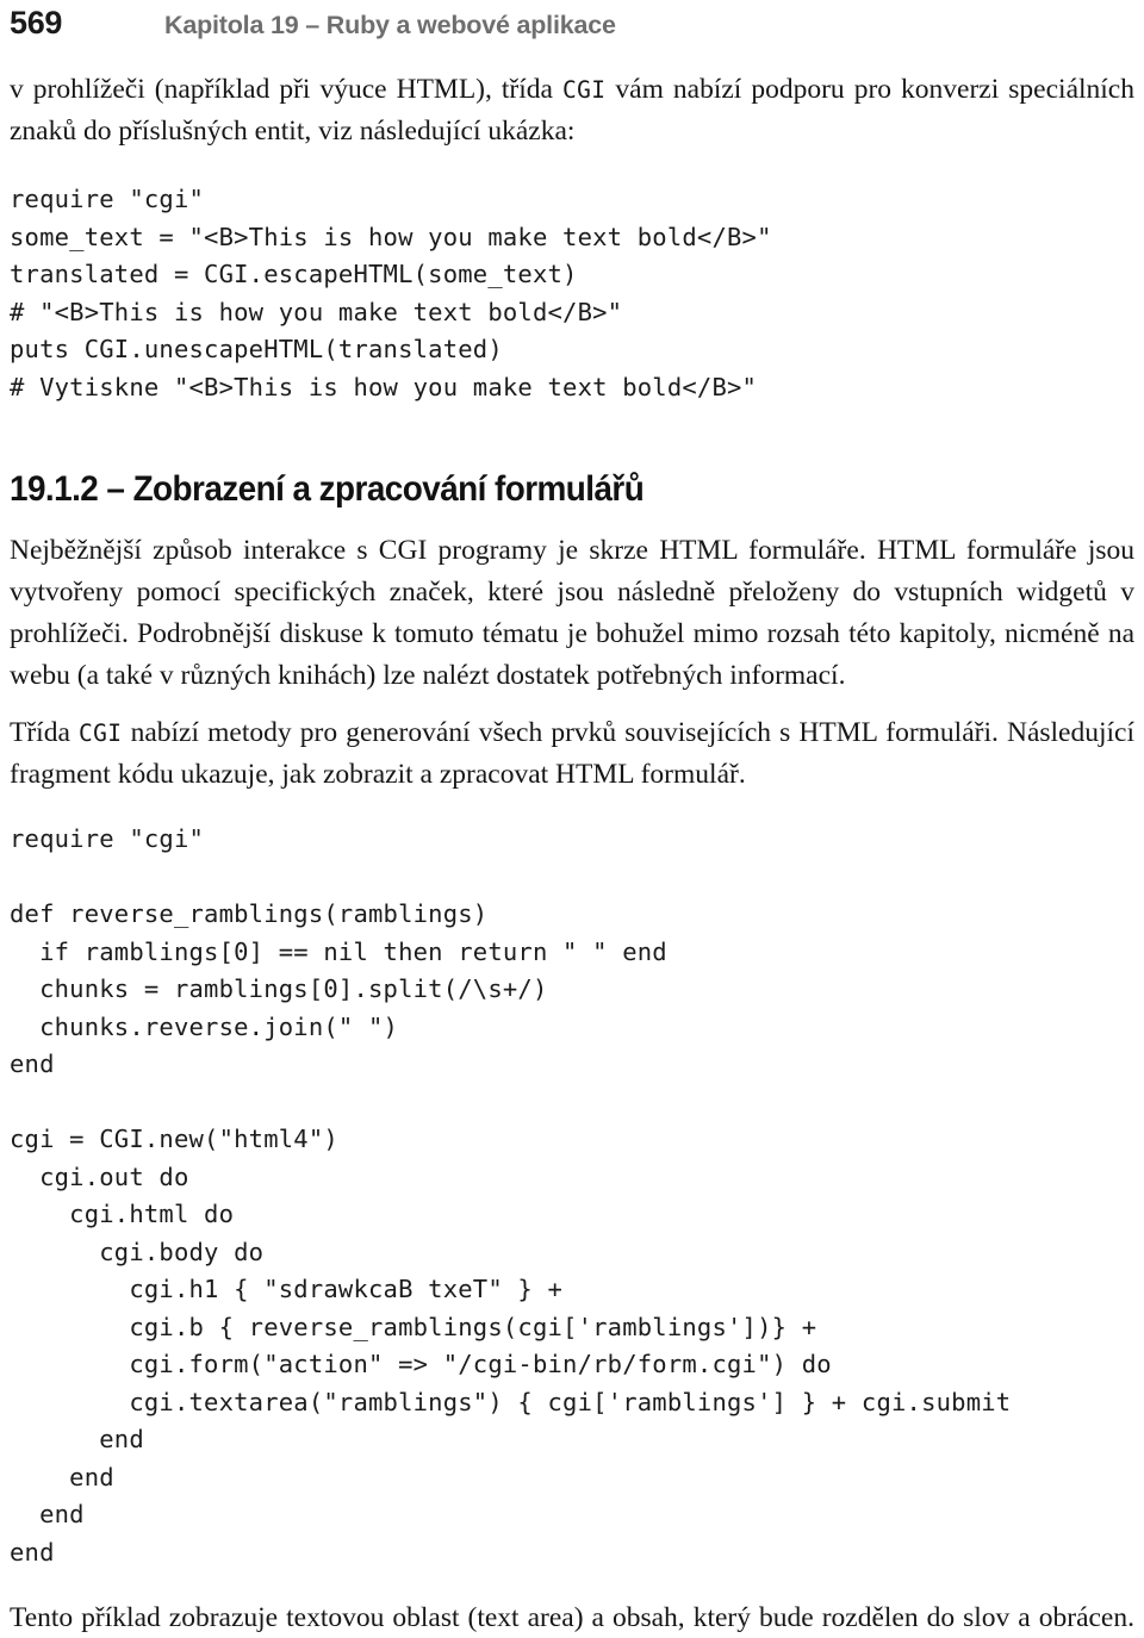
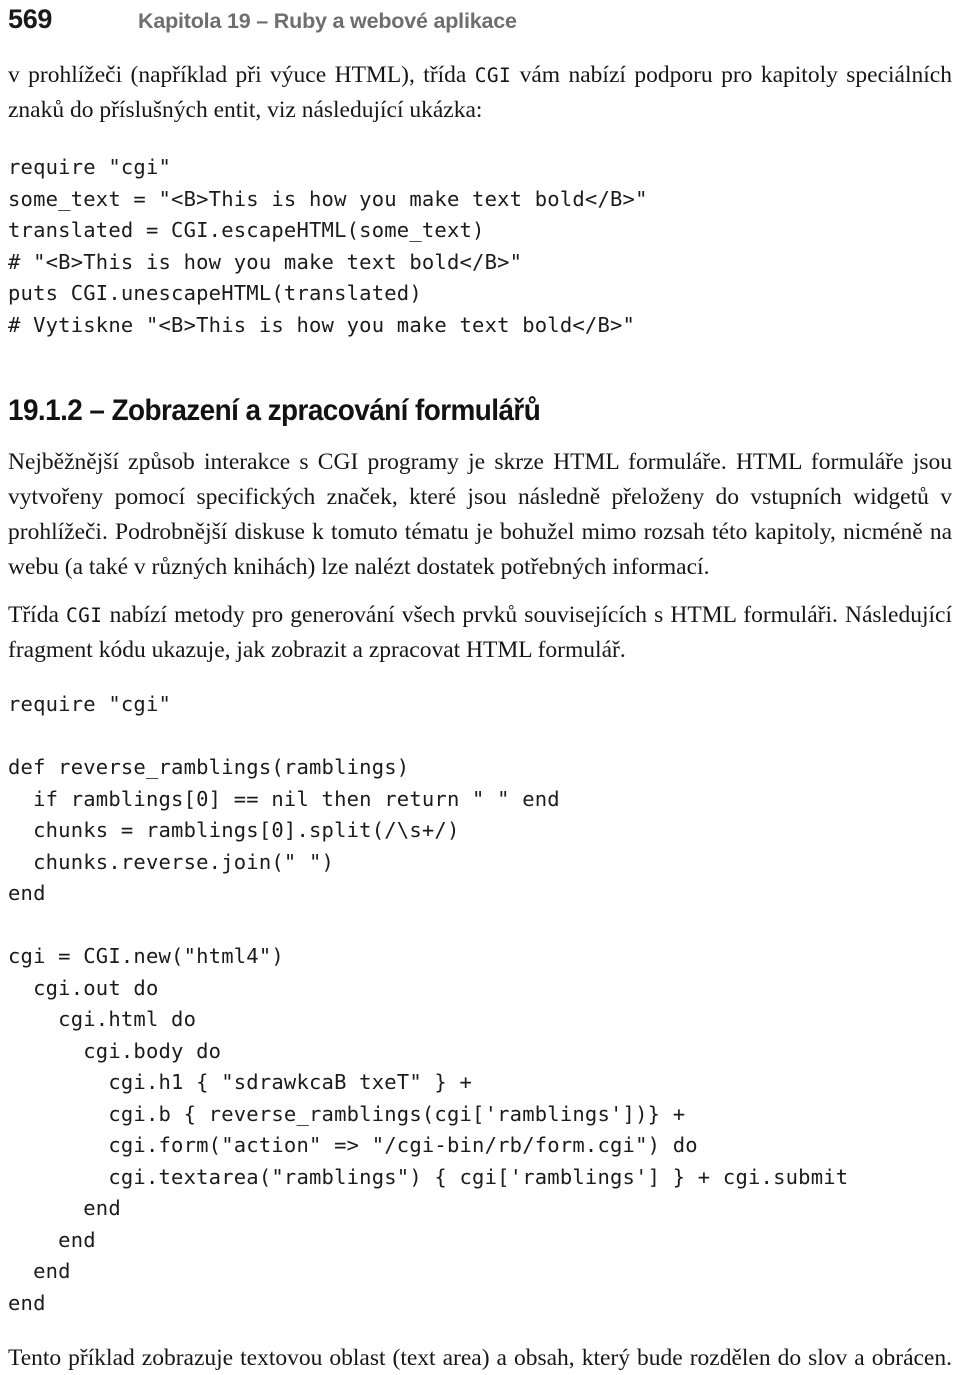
  569
  Kapitola 19 – Ruby a webové aplikace
- v prohlížeči (například při výuce HTML), třída CGI vám nabízí podporu pro konverzi speciálních znaků do příslušných entit, viz následující ukázka:
+ v prohlížeči (například při výuce HTML), třída CGI vám nabízí podporu pro kapitoly speciálních znaků do příslušných entit, viz následující ukázka:
  require "cgi"
  some_text = "<B>This is how you make text bold</B>"
  translated = CGI.escapeHTML(some_text)
  # "<B>This is how you make text bold</B>"
  puts CGI.unescapeHTML(translated)
  # Vytiskne "<B>This is how you make text bold</B>"
  19.1.2 – Zobrazení a zpracování formulářů
  Nejběžnější způsob interakce s CGI programy je skrze HTML formuláře. HTML formuláře jsou vytvořeny pomocí specifických značek, které jsou následně přeloženy do vstupních widgetů v prohlížeči. Podrobnější diskuse k tomuto tématu je bohužel mimo rozsah této kapitoly, nicméně na webu (a také v různých knihách) lze nalézt dostatek potřebných informací.
  Třída CGI nabízí metody pro generování všech prvků souvisejících s HTML formuláři. Následující fragment kódu ukazuje, jak zobrazit a zpracovat HTML formulář.
  require "cgi"
  def reverse_ramblings(ramblings)
  if ramblings[0] == nil then return " " end
  chunks = ramblings[0].split(/\s+/)
  chunks.reverse.join(" ")
  end
  cgi = CGI.new("html4")
  cgi.out do
  cgi.html do
  cgi.body do
  cgi.h1 { "sdrawkcaB txeT" } +
  cgi.b { reverse_ramblings(cgi['ramblings'])} +
  cgi.form("action" => "/cgi-bin/rb/form.cgi") do
  cgi.textarea("ramblings") { cgi['ramblings'] } + cgi.submit
  end
  end
  end
  end
